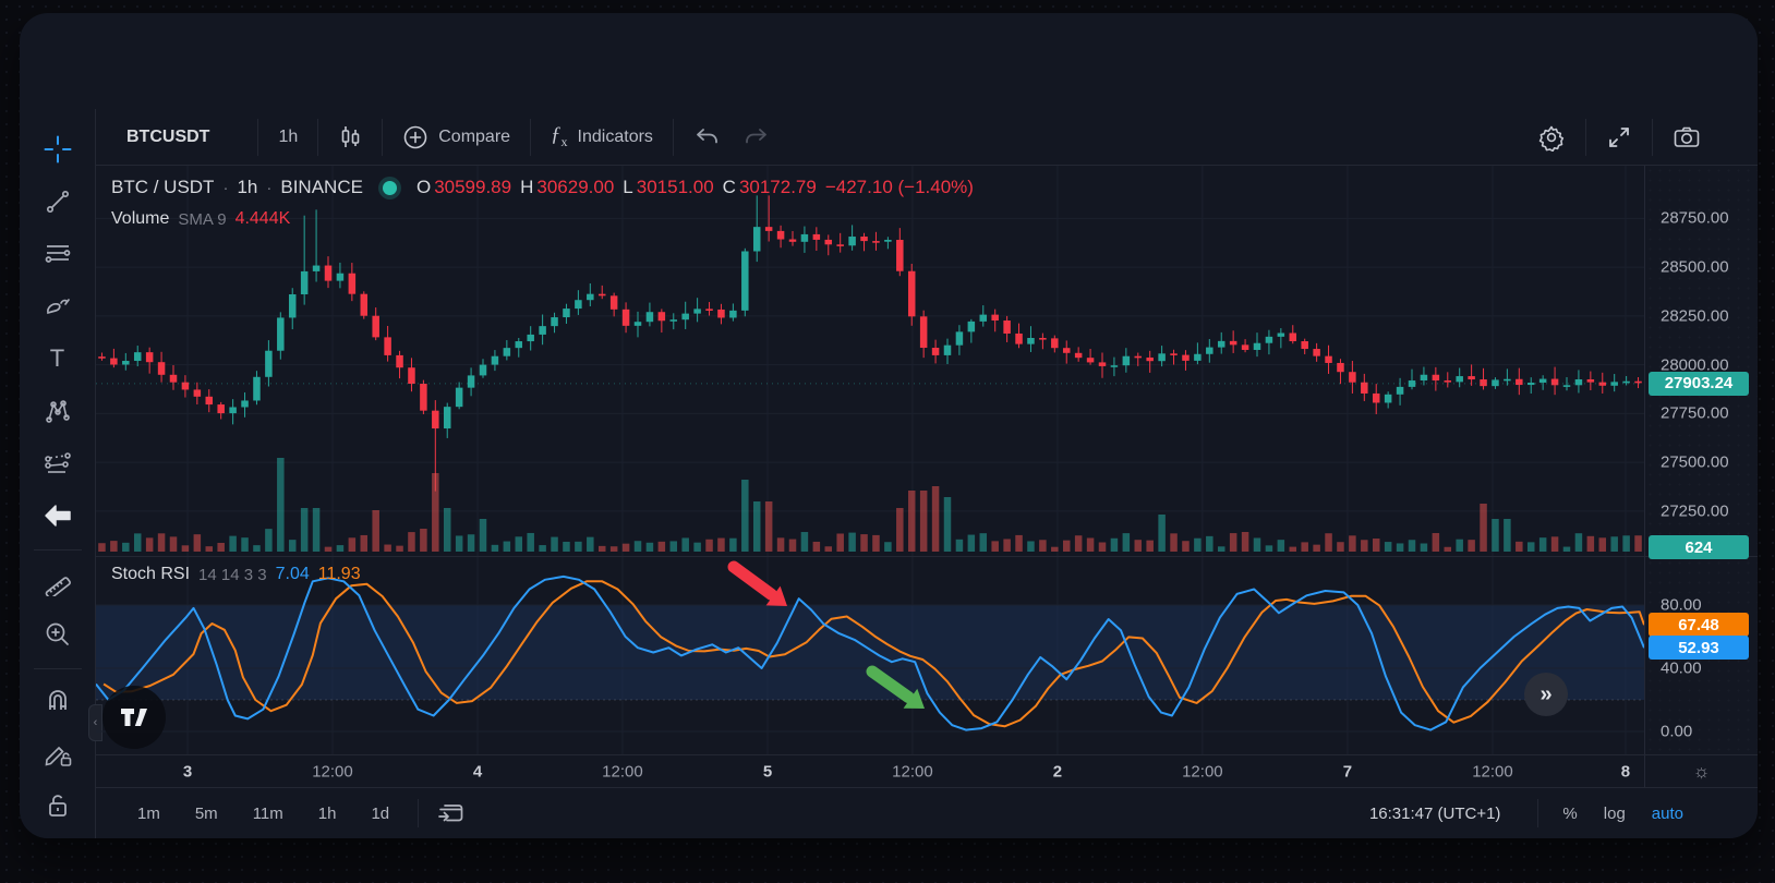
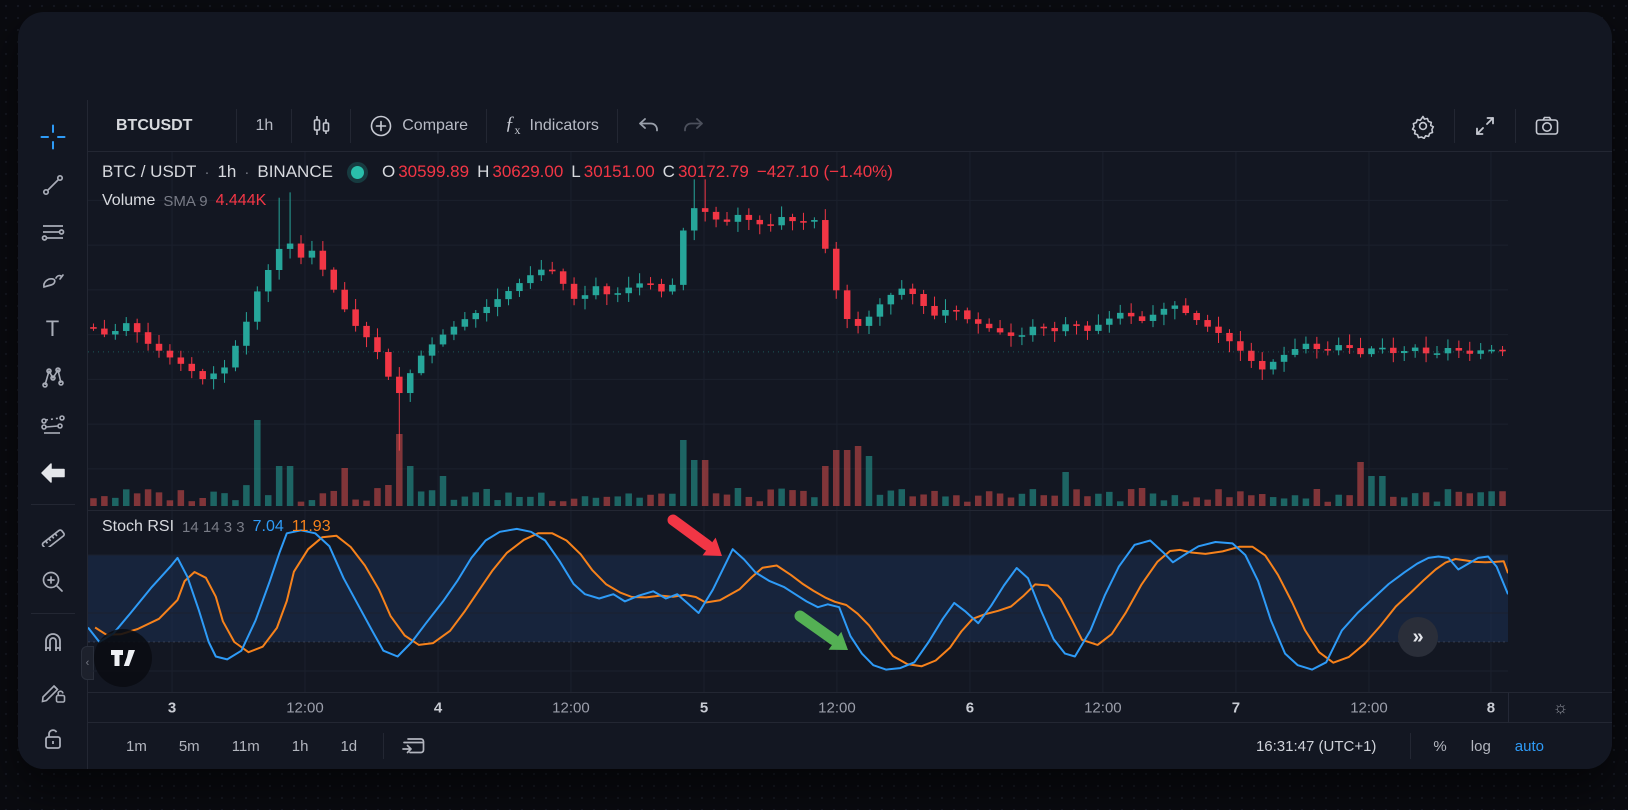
  T
  ‹
  BTCUSDT
  1h
  Compare
  ƒx
  Indicators
  BTC / USDT
  ·
  1h
  ·
  BINANCE
  O
  30599.89
  H
  30629.00
  L
  30151.00
  C
  30172.79
  −427.10 (−1.40%)
  Volume
  SMA 9
  4.444K
  Stoch RSI
  14 14 3 3
  7.04
  11.93
  »
- 28750.00
- 28500.00
- 28250.00
- 28000.00
- 27750.00
- 27500.00
- 27250.00
- 27903.24
- 624
- 80.00
- 40.00
- 0.00
- 67.48
- 52.93
  3
  12:00
  4
  12:00
  5
  12:00
- 2
+ 6
  12:00
  7
  12:00
  8
  ☼
  1m
  5m
  11m
  1h
  1d
  16:31:47 (UTC+1)
  %
  log
  auto
